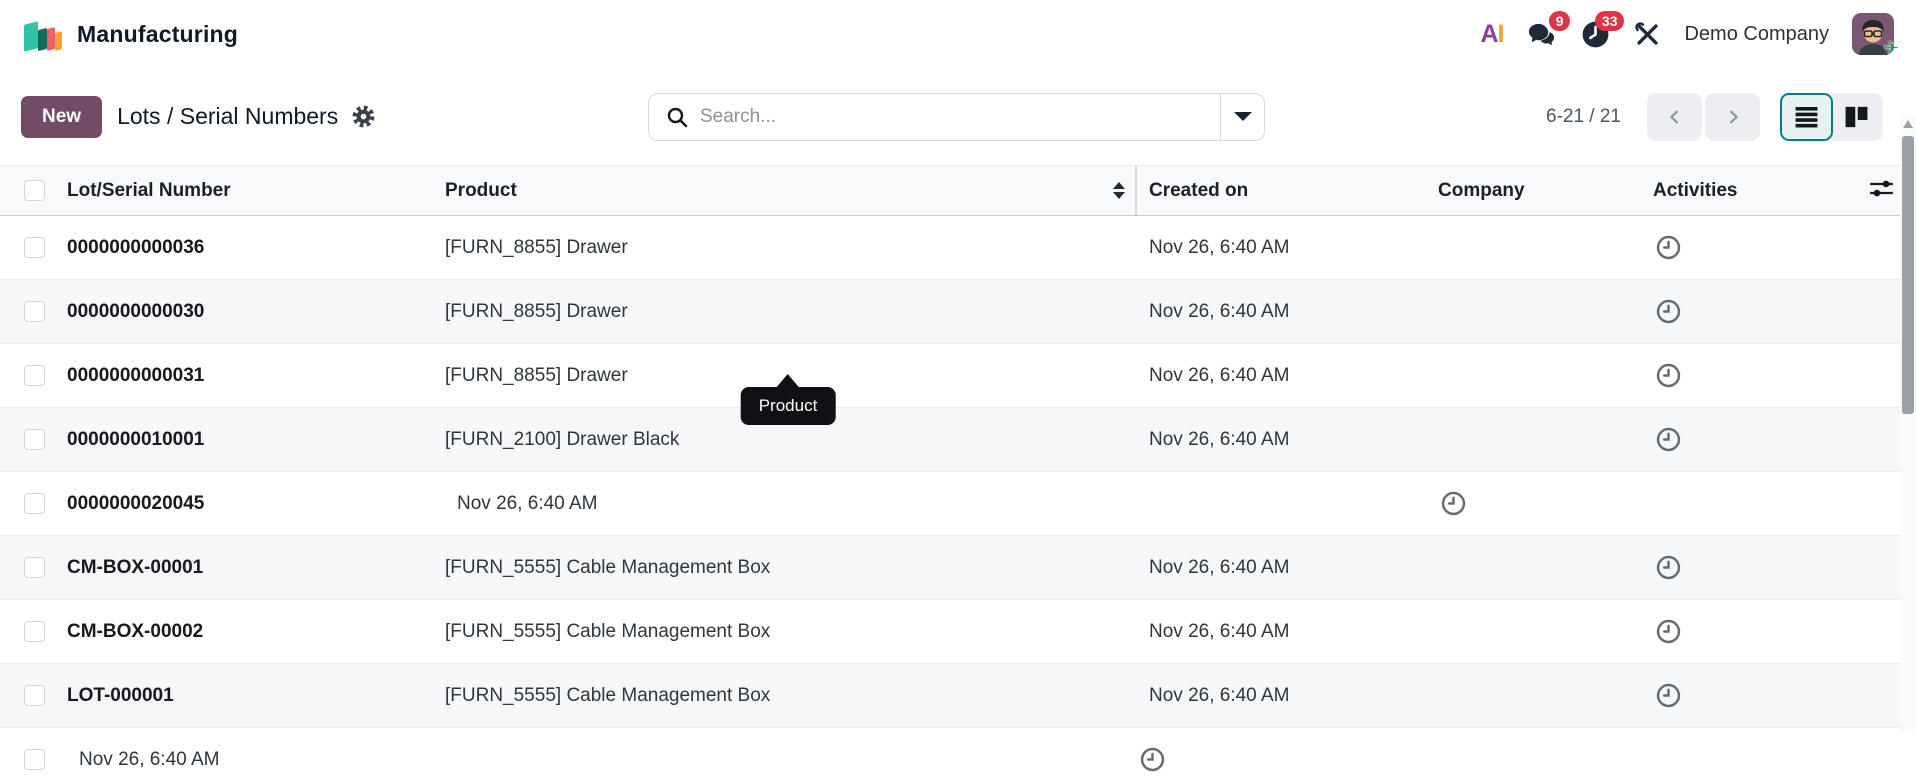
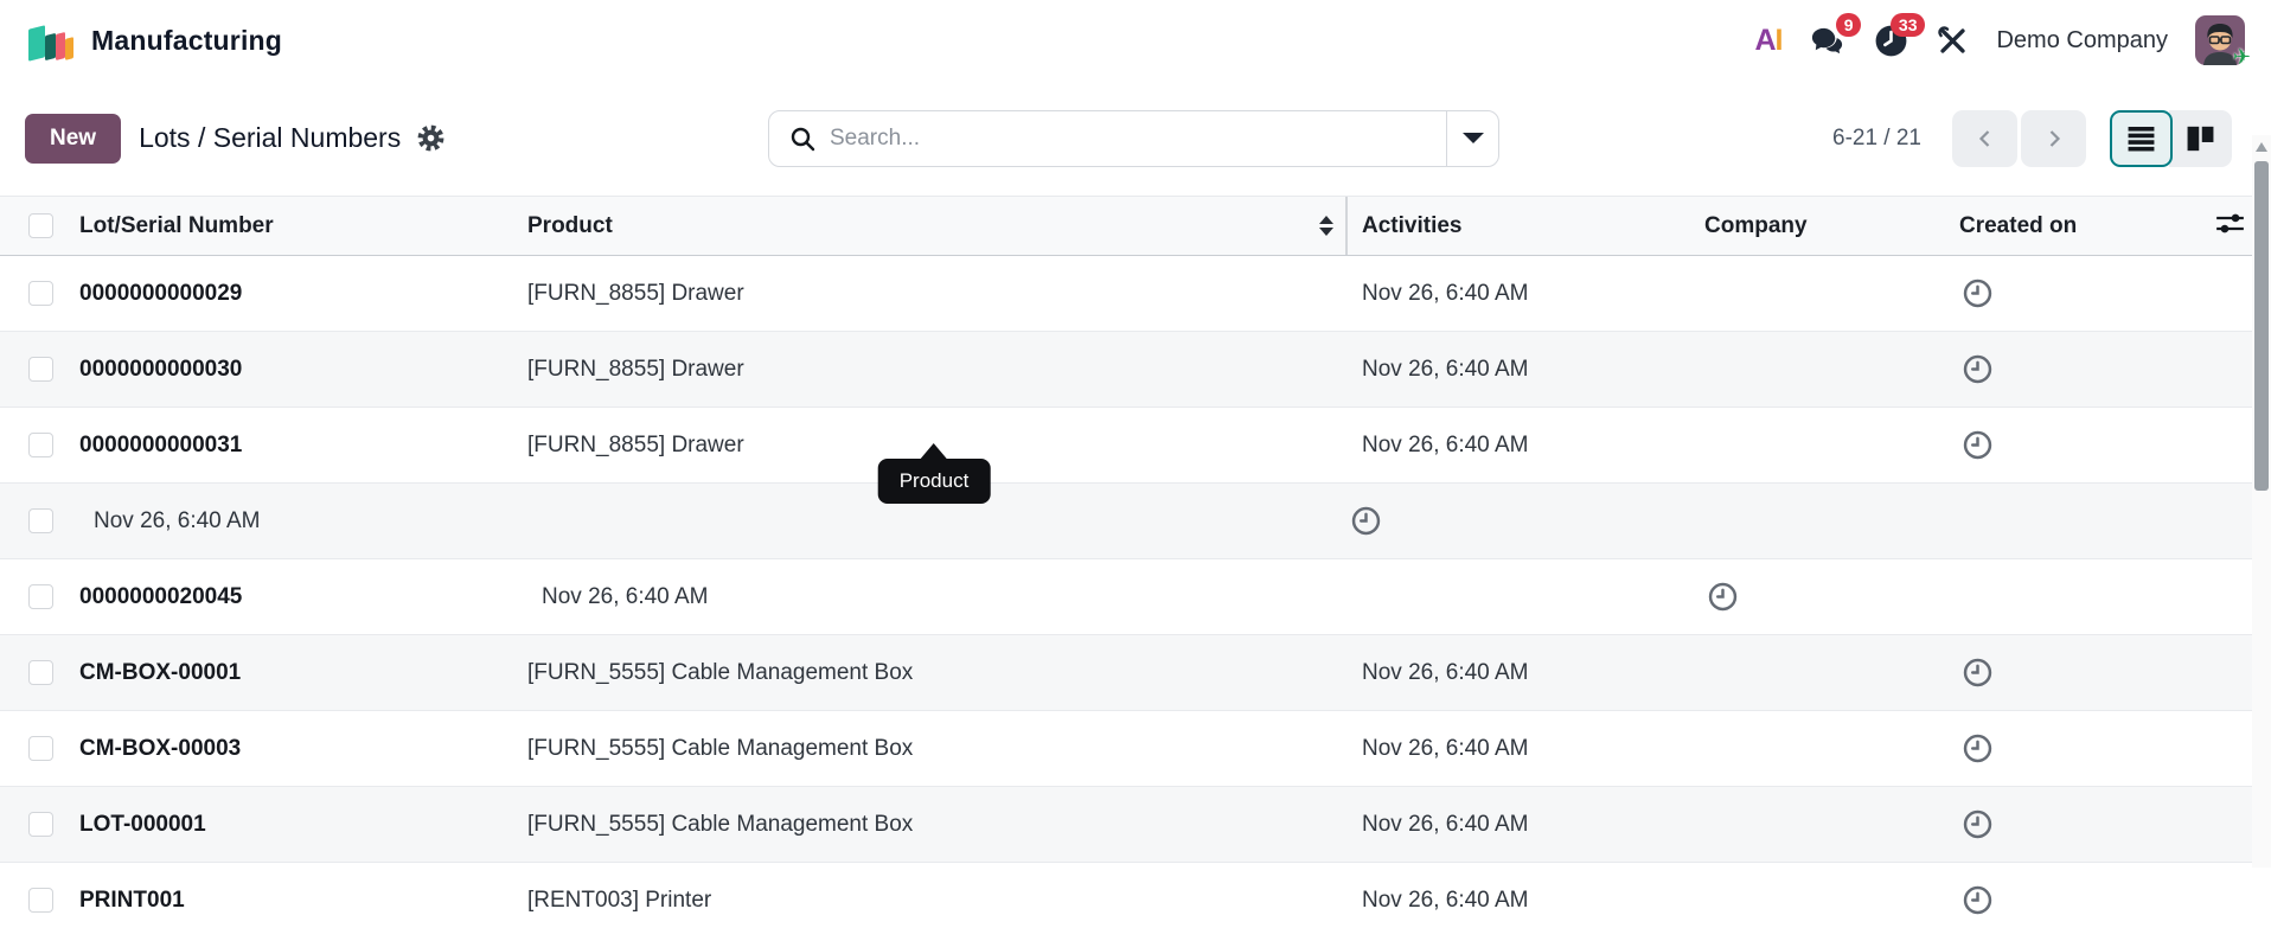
  Manufacturing
  A
  I
  9
  33
  Demo Company
  ✈
  New
  Lots / Serial Numbers
  Search...
  6-21 / 21
  Lot/Serial Number
  Product
- Created on
+ Activities
  Company
- Activities
+ Created on
- 0000000000036
+ 0000000000029
  [FURN_8855] Drawer
  Nov 26, 6:40 AM
  0000000000030
  [FURN_8855] Drawer
  Nov 26, 6:40 AM
  0000000000031
  [FURN_8855] Drawer
  Nov 26, 6:40 AM
- 0000000010001
- [FURN_2100] Drawer Black
  Nov 26, 6:40 AM
  0000000020045
  Nov 26, 6:40 AM
  CM-BOX-00001
  [FURN_5555] Cable Management Box
  Nov 26, 6:40 AM
- CM-BOX-00002
+ CM-BOX-00003
  [FURN_5555] Cable Management Box
  Nov 26, 6:40 AM
  LOT-000001
  [FURN_5555] Cable Management Box
  Nov 26, 6:40 AM
+ PRINT001
+ [RENT003] Printer
  Nov 26, 6:40 AM
  Product
